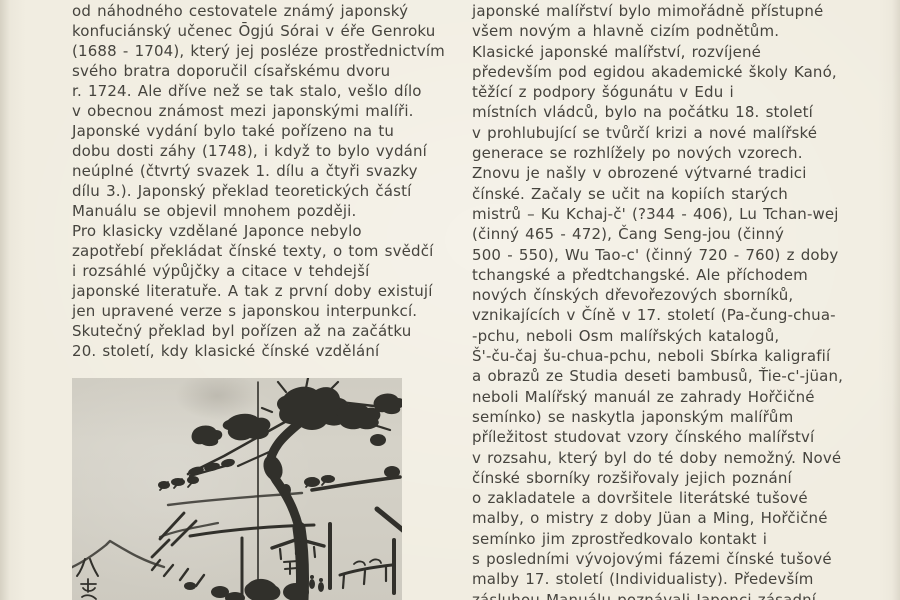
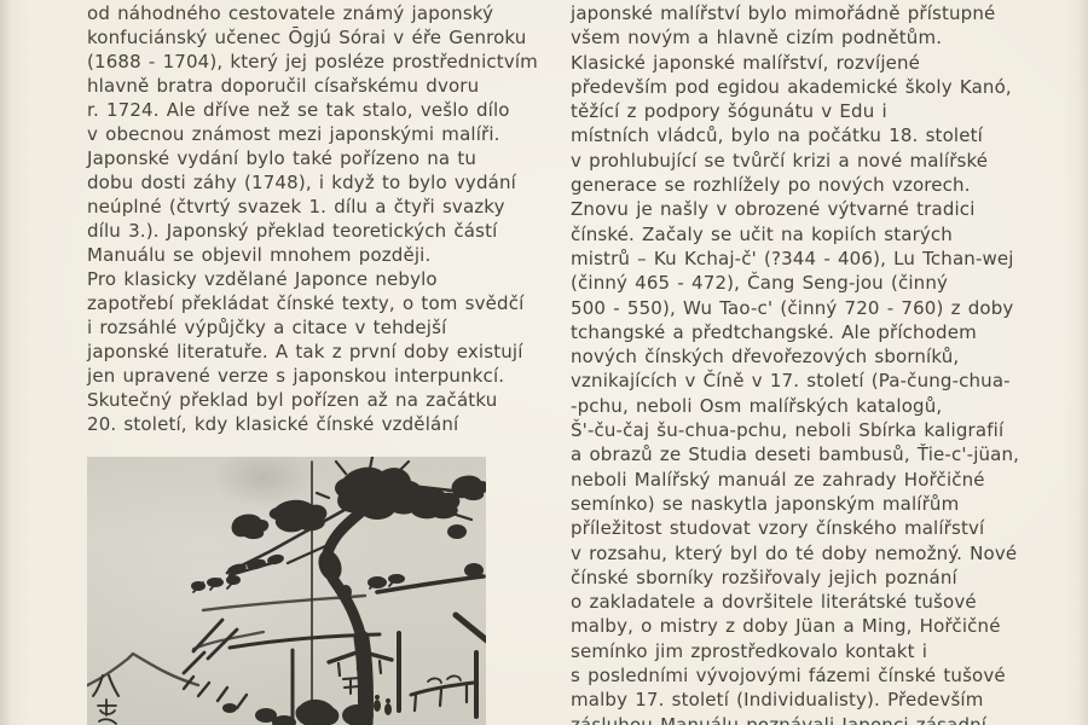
  od náhodného cestovatele známý japonský
  konfuciánský učenec Ōgjú Sórai v éře Genroku
  (1688 - 1704), který jej posléze prostřednictvím
- svého bratra doporučil císařskému dvoru
+ hlavně bratra doporučil císařskému dvoru
  r. 1724. Ale dříve než se tak stalo, vešlo dílo
  v obecnou známost mezi japonskými malíři.
  Japonské vydání bylo také pořízeno na tu
  dobu dosti záhy (1748), i když to bylo vydání
  neúplné (čtvrtý svazek 1. dílu a čtyři svazky
  dílu 3.). Japonský překlad teoretických částí
  Manuálu se objevil mnohem později.
  Pro klasicky vzdělané Japonce nebylo
  zapotřebí překládat čínské texty, o tom svědčí
  i rozsáhlé výpůjčky a citace v tehdejší
  japonské literatuře. A tak z první doby existují
  jen upravené verze s japonskou interpunkcí.
  Skutečný překlad byl pořízen až na začátku
  20. století, kdy klasické čínské vzdělání
  japonské malířství bylo mimořádně přístupné
  všem novým a hlavně cizím podnětům.
  Klasické japonské malířství, rozvíjené
  především pod egidou akademické školy Kanó,
  těžící z podpory šógunátu v Edu i
  místních vládců, bylo na počátku 18. století
  v prohlubující se tvůrčí krizi a nové malířské
  generace se rozhlížely po nových vzorech.
  Znovu je našly v obrozené výtvarné tradici
  čínské. Začaly se učit na kopiích starých
  mistrů – Ku Kchaj-č' (?344 - 406), Lu Tchan-wej
  (činný 465 - 472), Čang Seng-jou (činný
  500 - 550), Wu Tao-c' (činný 720 - 760) z doby
  tchangské a předtchangské. Ale příchodem
  nových čínských dřevořezových sborníků,
  vznikajících v Číně v 17. století (Pa-čung-chua-
  -pchu, neboli Osm malířských katalogů,
  Š'-ču-čaj šu-chua-pchu, neboli Sbírka kaligrafií
  a obrazů ze Studia deseti bambusů, Ťie-c'-jüan,
  neboli Malířský manuál ze zahrady Hořčičné
  semínko) se naskytla japonským malířům
  příležitost studovat vzory čínského malířství
  v rozsahu, který byl do té doby nemožný. Nové
  čínské sborníky rozšiřovaly jejich poznání
  o zakladatele a dovršitele literátské tušové
  malby, o mistry z doby Jüan a Ming, Hořčičné
  semínko jim zprostředkovalo kontakt i
  s posledními vývojovými fázemi čínské tušové
  malby 17. století (Individualisty). Především
